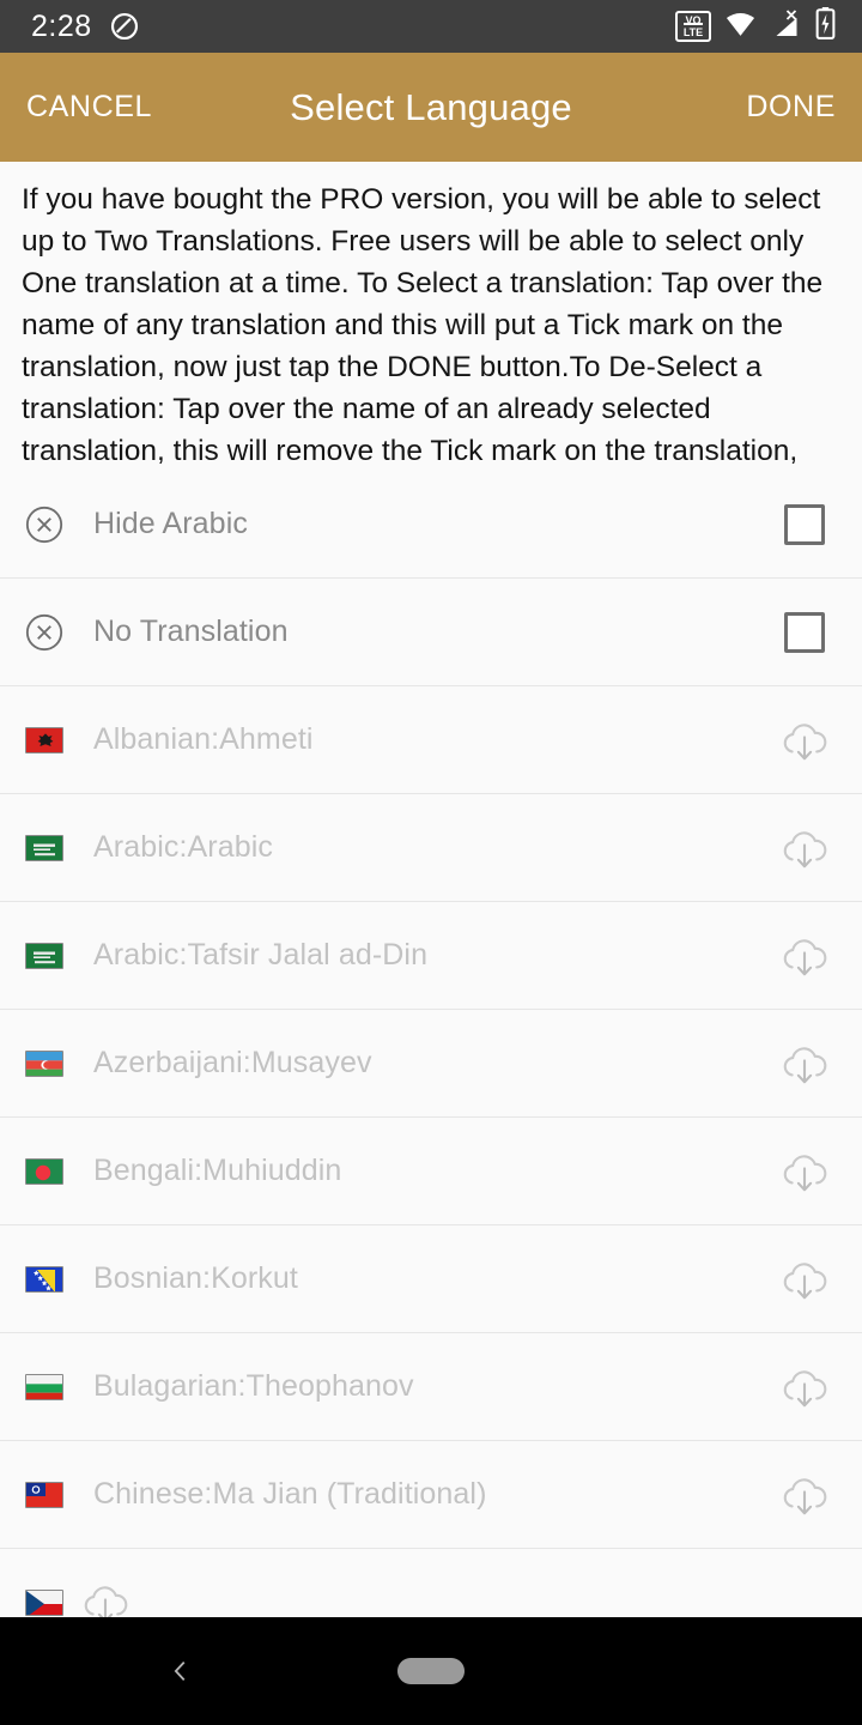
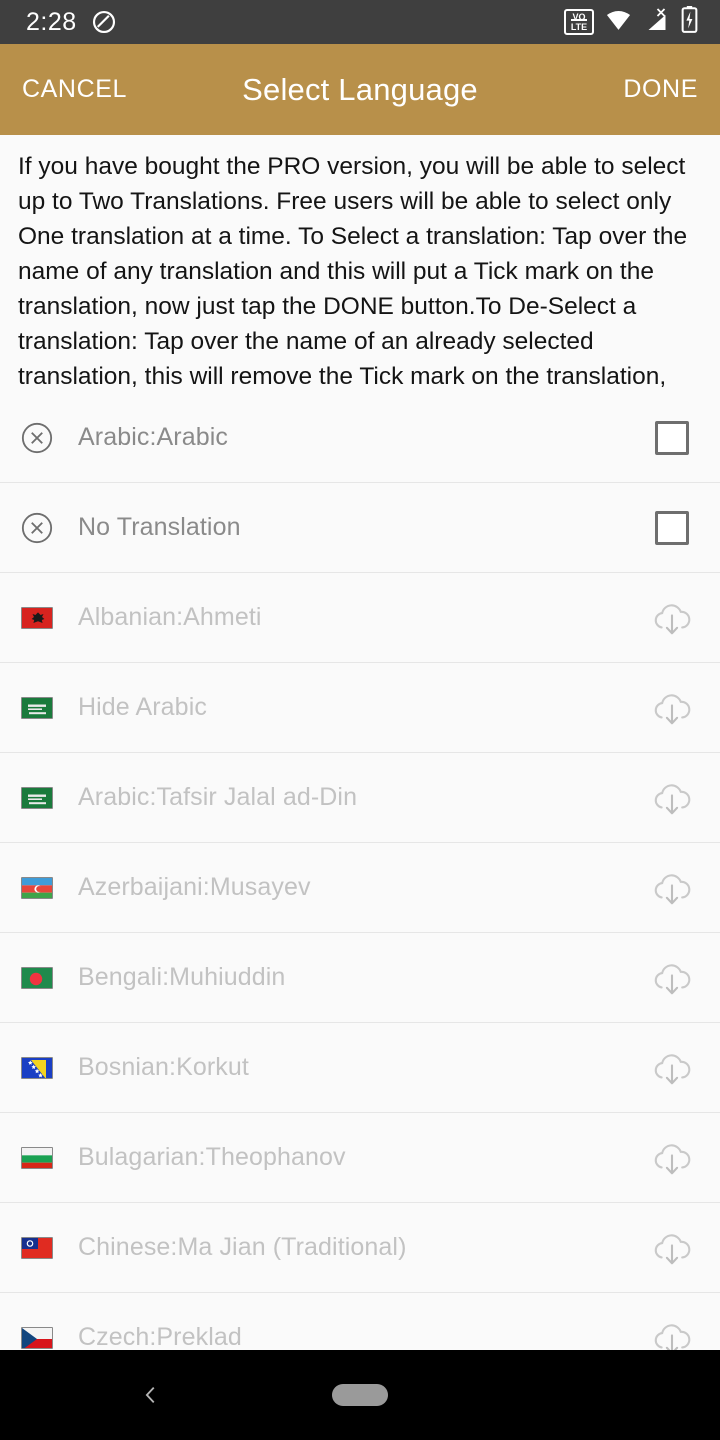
  2:28
  VO LTE
  CANCEL
  Select Language
  DONE
  If you have bought the PRO version, you will be able to select up to Two Translations. Free users will be able to select only One translation at a time. To Select a translation: Tap over the name of any translation and this will put a Tick mark on the translation, now just tap the DONE button.To De-Select a translation: Tap over the name of an already selected translation, this will remove the Tick mark on the translation,
- Hide Arabic
+ Arabic:Arabic
  No Translation
  Albanian:Ahmeti
- Arabic:Arabic
+ Hide Arabic
  Arabic:Tafsir Jalal ad-Din
  Azerbaijani:Musayev
  Bengali:Muhiuddin
  Bosnian:Korkut
  Bulagarian:Theophanov
  Chinese:Ma Jian (Traditional)
+ Czech:Preklad
